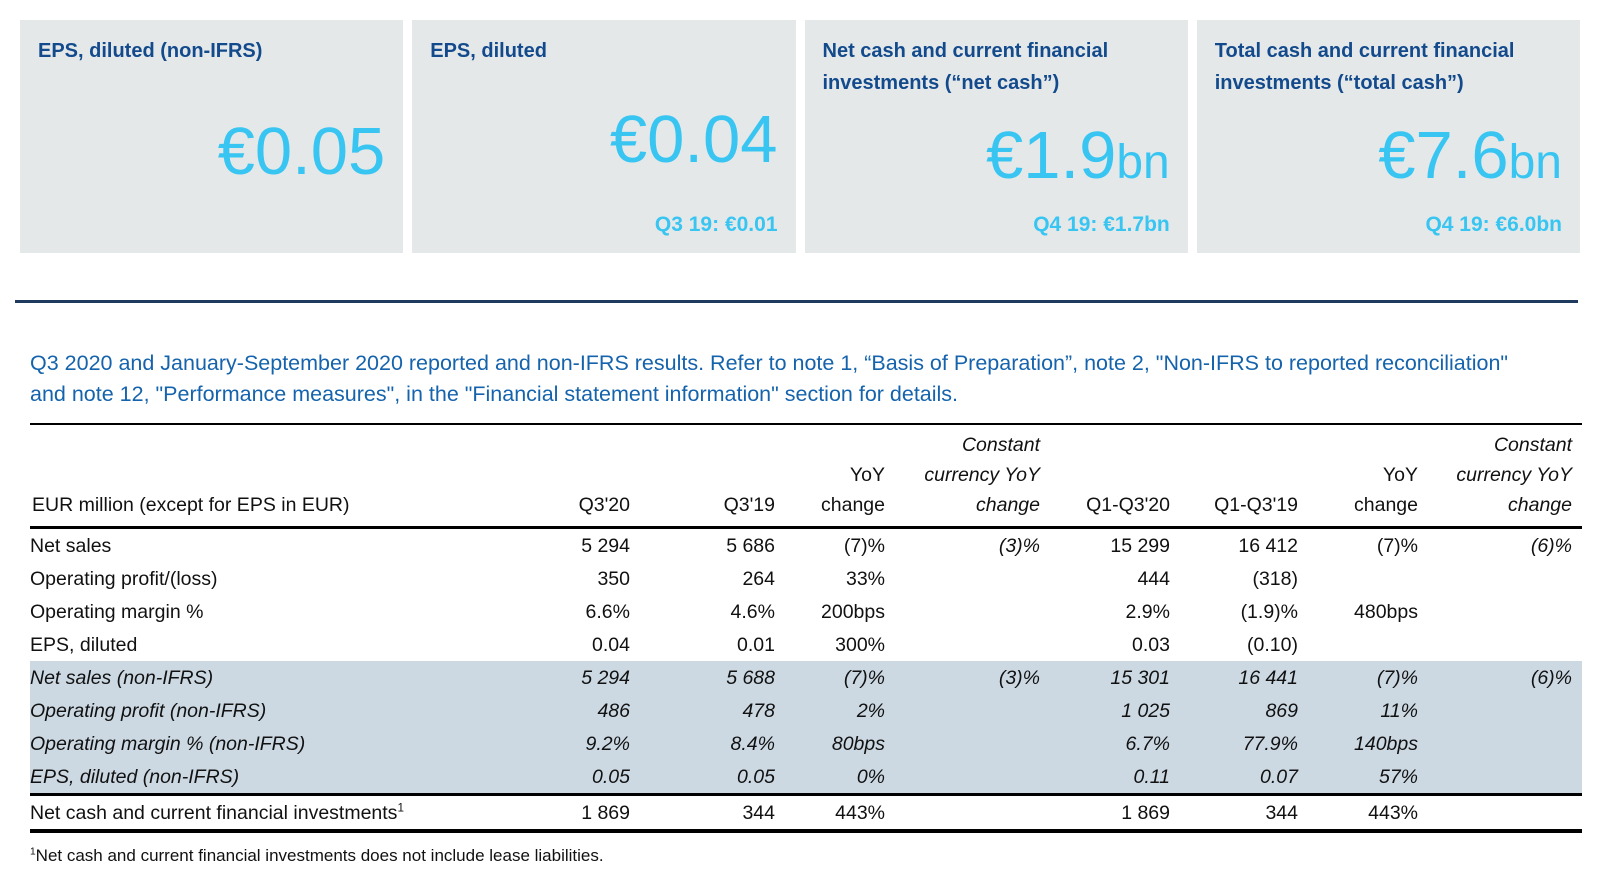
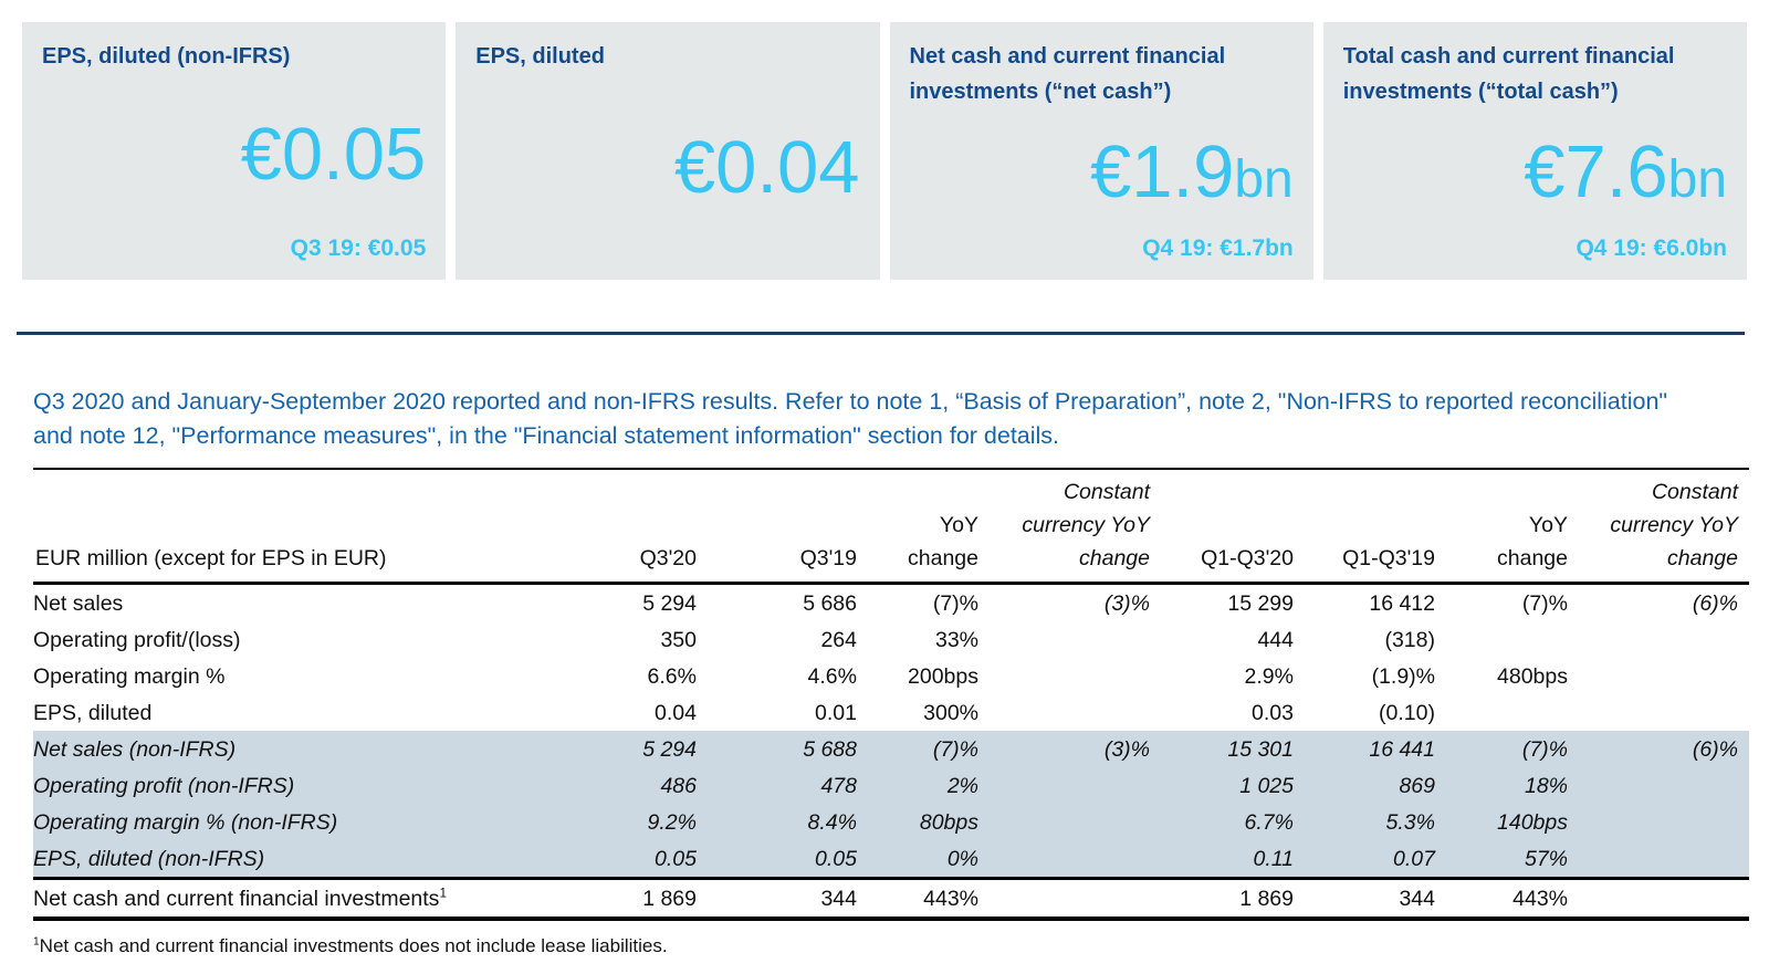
  EPS, diluted (non-IFRS)
  €0.05
+ Q3 19: €0.05
  EPS, diluted
  €0.04
- Q3 19: €0.01
  Net cash and current financial investments (“net cash”)
  €1.9bn
  Q4 19: €1.7bn
  Total cash and current financial investments (“total cash”)
  €7.6bn
  Q4 19: €6.0bn
  Q3 2020 and January-September 2020 reported and non-IFRS results. Refer to note 1, “Basis of Preparation”, note 2, "Non-IFRS to reported reconciliation"
  and note 12, "Performance measures", in the "Financial statement information" section for details.
  EUR million (except for EPS in EUR)	Q3'20	Q3'19	YoYchange	Constantcurrency YoYchange	Q1-Q3'20	Q1-Q3'19	YoYchange	Constantcurrency YoYchange
  Net sales	5 294	5 686	(7)%	(3)%	15 299	16 412	(7)%	(6)%
  Operating profit/(loss)	350	264	33%		444	(318)
  Operating margin %	6.6%	4.6%	200bps		2.9%	(1.9)%	480bps
  EPS, diluted	0.04	0.01	300%		0.03	(0.10)
  Net sales (non-IFRS)	5 294	5 688	(7)%	(3)%	15 301	16 441	(7)%	(6)%
- Operating profit (non-IFRS)	486	478	2%		1 025	869	11%
+ Operating profit (non-IFRS)	486	478	2%		1 025	869	18%
- Operating margin % (non-IFRS)	9.2%	8.4%	80bps		6.7%	77.9%	140bps
+ Operating margin % (non-IFRS)	9.2%	8.4%	80bps		6.7%	5.3%	140bps
  EPS, diluted (non-IFRS)	0.05	0.05	0%		0.11	0.07	57%
  Net cash and current financial investments1	1 869	344	443%		1 869	344	443%
  1Net cash and current financial investments does not include lease liabilities.
